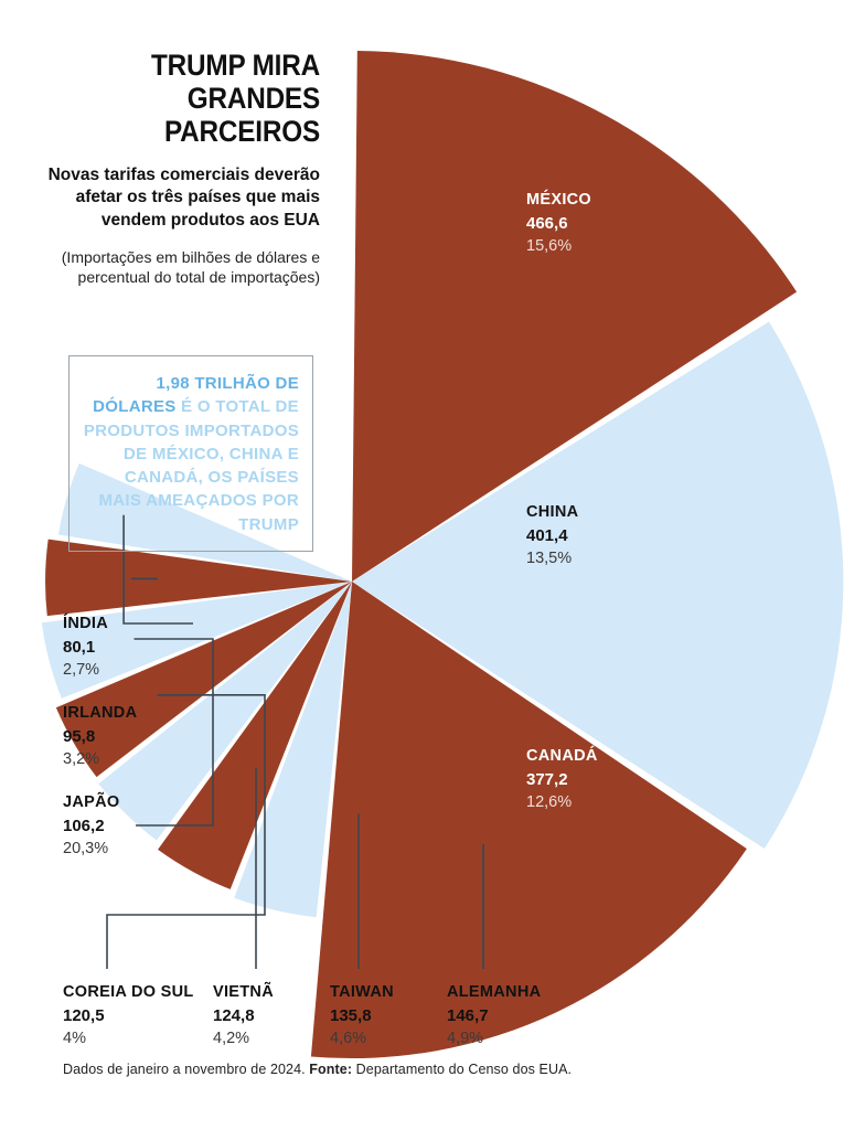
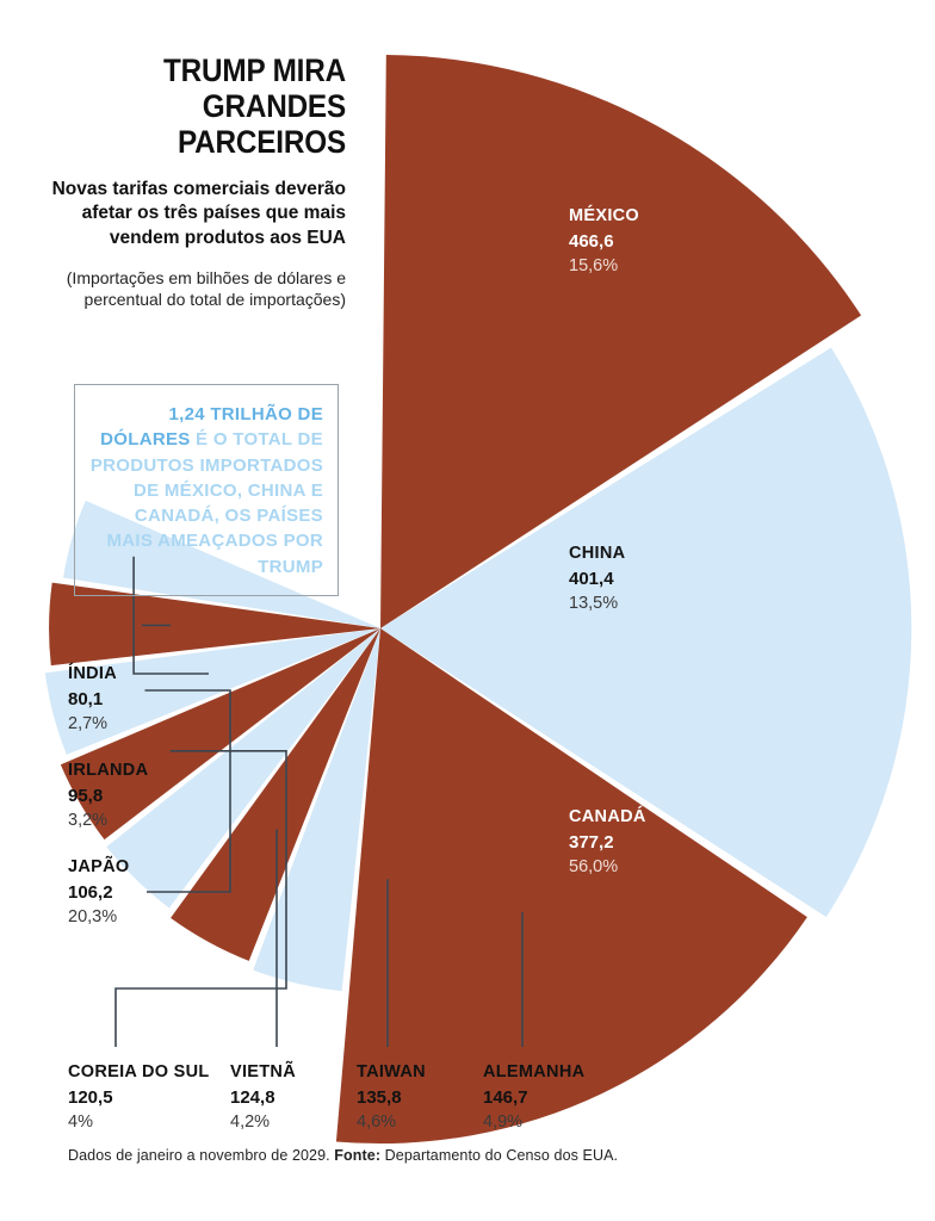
  TRUMP MIRA
  GRANDES PARCEIROS
  Novas tarifas comerciais deverão afetar os três países que mais vendem produtos aos EUA
  (Importações em bilhões de dólares e percentual do total de importações)
- 1,98 TRILHÃO DE DÓLARES É O TOTAL DE PRODUTOS IMPORTADOS DE MÉXICO, CHINA E CANADÁ, OS PAÍSES MAIS AMEAÇADOS POR TRUMP
+ 1,24 TRILHÃO DE DÓLARES É O TOTAL DE PRODUTOS IMPORTADOS DE MÉXICO, CHINA E CANADÁ, OS PAÍSES MAIS AMEAÇADOS POR TRUMP
  MÉXICO
  466,6
  15,6%
  CHINA
  401,4
  13,5%
  CANADÁ
  377,2
- 12,6%
+ 56,0%
  ÍNDIA
  80,1
  2,7%
  IRLANDA
  95,8
  3,2%
  JAPÃO
  106,2
  20,3%
  COREIA DO SUL
  120,5
  4%
  VIETNÃ
  124,8
  4,2%
  TAIWAN
  135,8
  4,6%
  ALEMANHA
  146,7
  4,9%
- Dados de janeiro a novembro de 2024. Fonte: Departamento do Censo dos EUA.
+ Dados de janeiro a novembro de 2029. Fonte: Departamento do Censo dos EUA.
